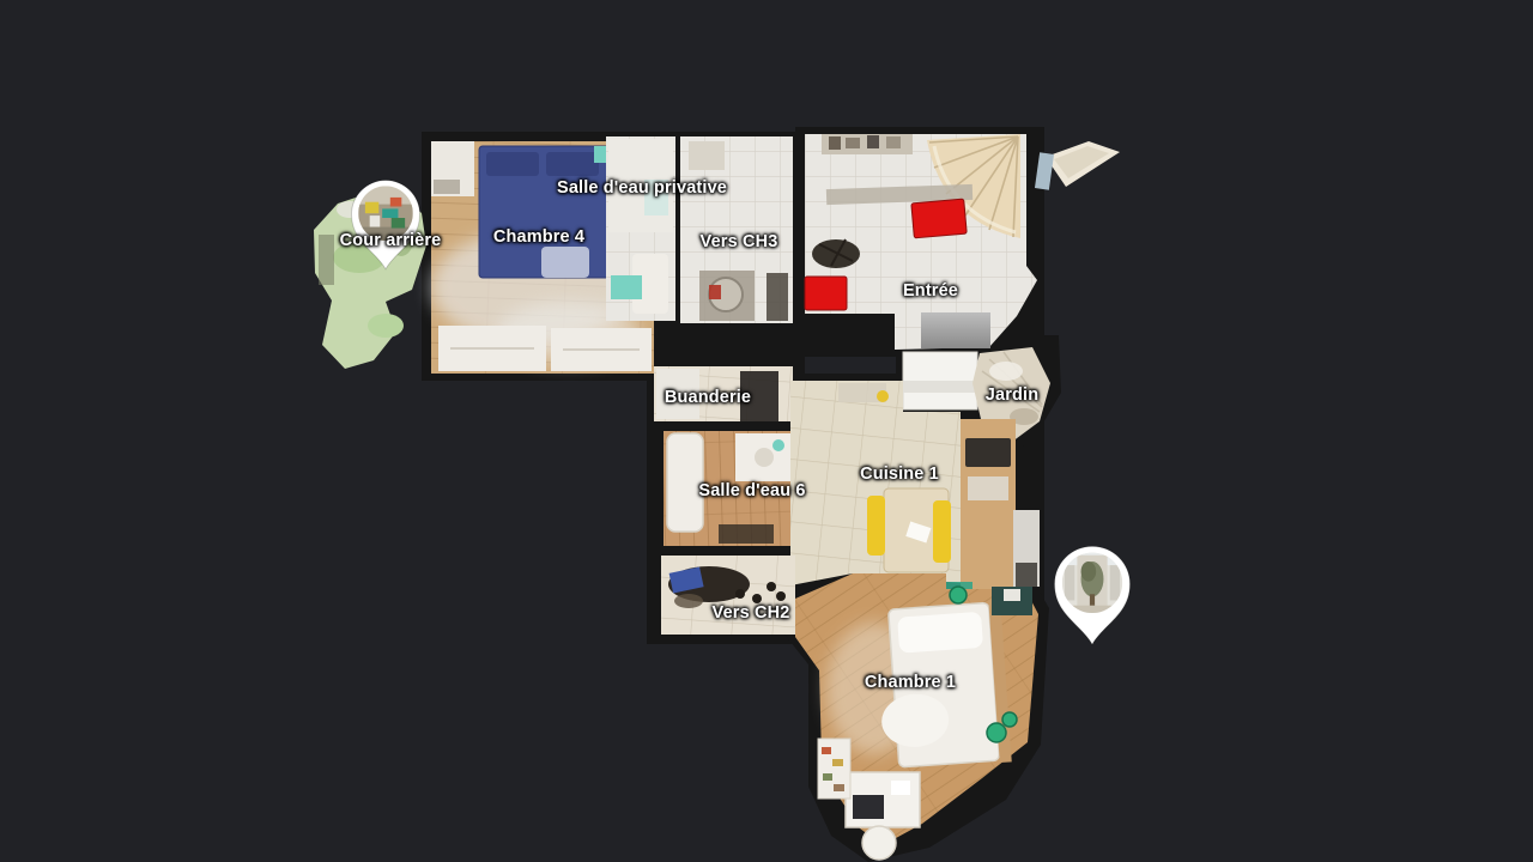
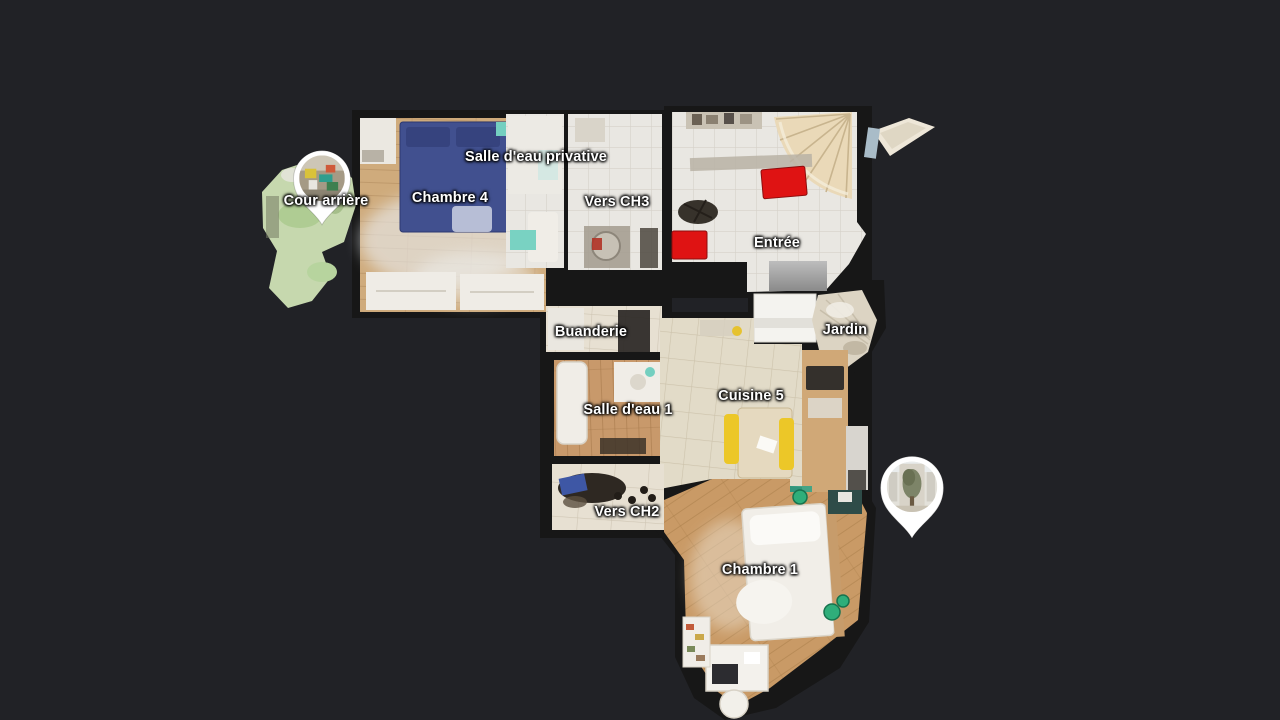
  Cour arrière
  Chambre 4
  Salle d'eau privative
  Vers CH3
  Entrée
  Buanderie
  Jardin
- Salle d'eau 6
+ Salle d'eau 1
- Cuisine 1
+ Cuisine 5
  Vers CH2
  Chambre 1
